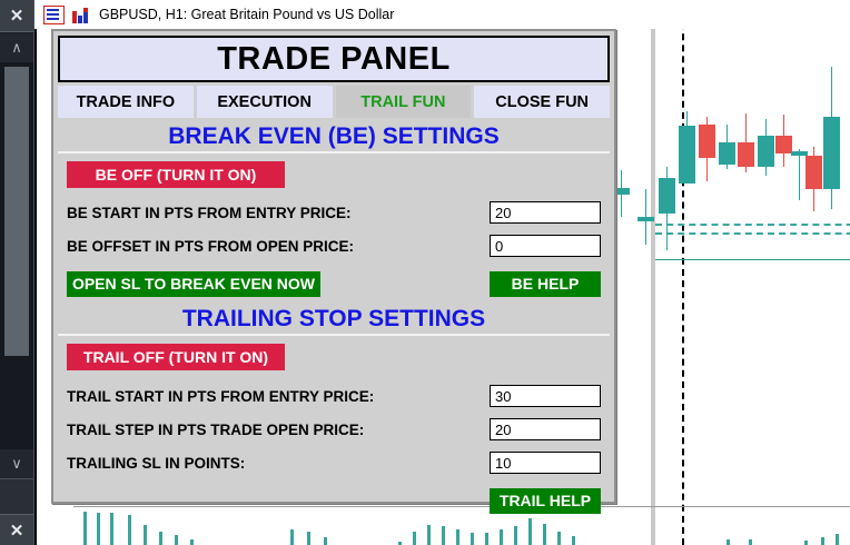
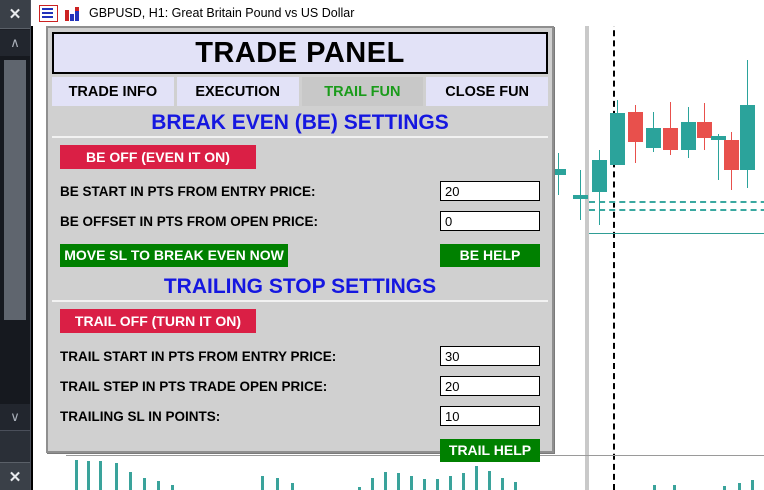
  ✕
  ∧
  ∨
  ✕
  GBPUSD, H1: Great Britain Pound vs US Dollar
  TRADE PANEL
  TRADE INFO
  EXECUTION
  TRAIL FUN
  CLOSE FUN
  BREAK EVEN (BE) SETTINGS
- BE OFF (TURN IT ON)
+ BE OFF (EVEN IT ON)
  BE START IN PTS FROM ENTRY PRICE:
  20
  BE OFFSET IN PTS FROM OPEN PRICE:
  0
- OPEN SL TO BREAK EVEN NOW
+ MOVE SL TO BREAK EVEN NOW
  BE HELP
  TRAILING STOP SETTINGS
  TRAIL OFF (TURN IT ON)
  TRAIL START IN PTS FROM ENTRY PRICE:
  30
  TRAIL STEP IN PTS TRADE OPEN PRICE:
  20
  TRAILING SL IN POINTS:
  10
  TRAIL HELP
